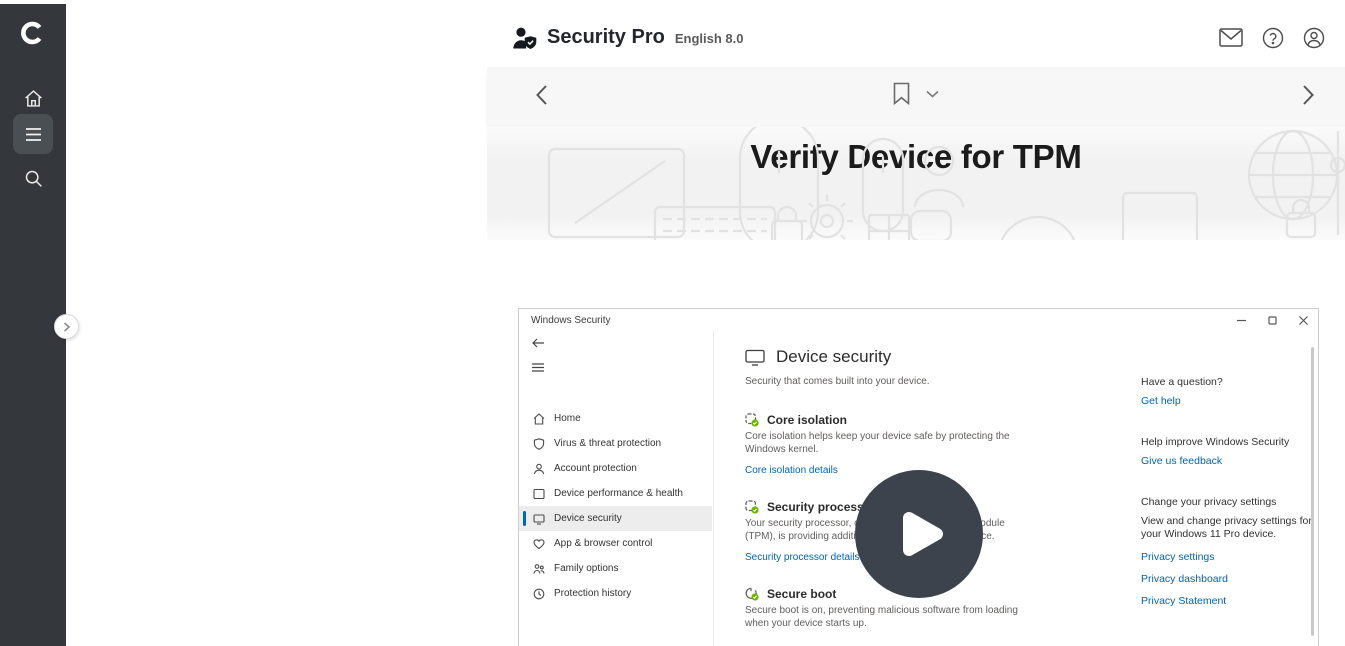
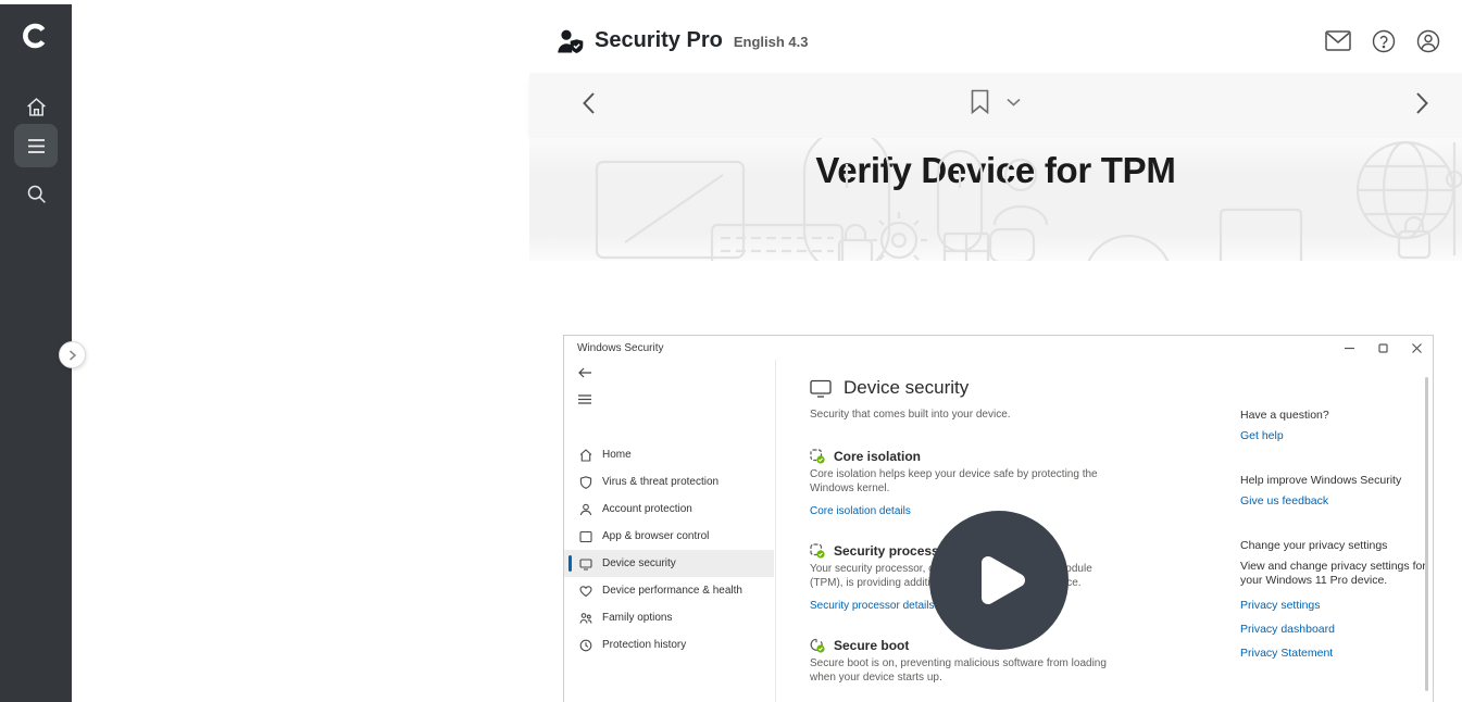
  Security Pro
- English 8.0
+ English 4.3
  Vrify Devie for TPM
  Windows Security
  Home
  Virus & threat protection
  Account protection
- Device performance & health
+ App & browser control
  Device security
- App & browser control
+ Device performance & health
  Family options
  Protection history
  Device security
  Security that comes built into your device.
  Core isolation
  Core isolation helps keep your device safe by protecting the Windows kernel.
  Core isolation details
  Security proces
  Security processor details
  Secure boot
  Secure boot is on, preventing malicious software from loading when your device starts up.
  Have a question?
  Get help
  Help improve Windows Security
  Give us feedback
  Change your privacy settings
  View and change privacy settings fo your Windows 11 Pro device.
  Privacy settings
  Privacy dashboard
  Privacy Statement
